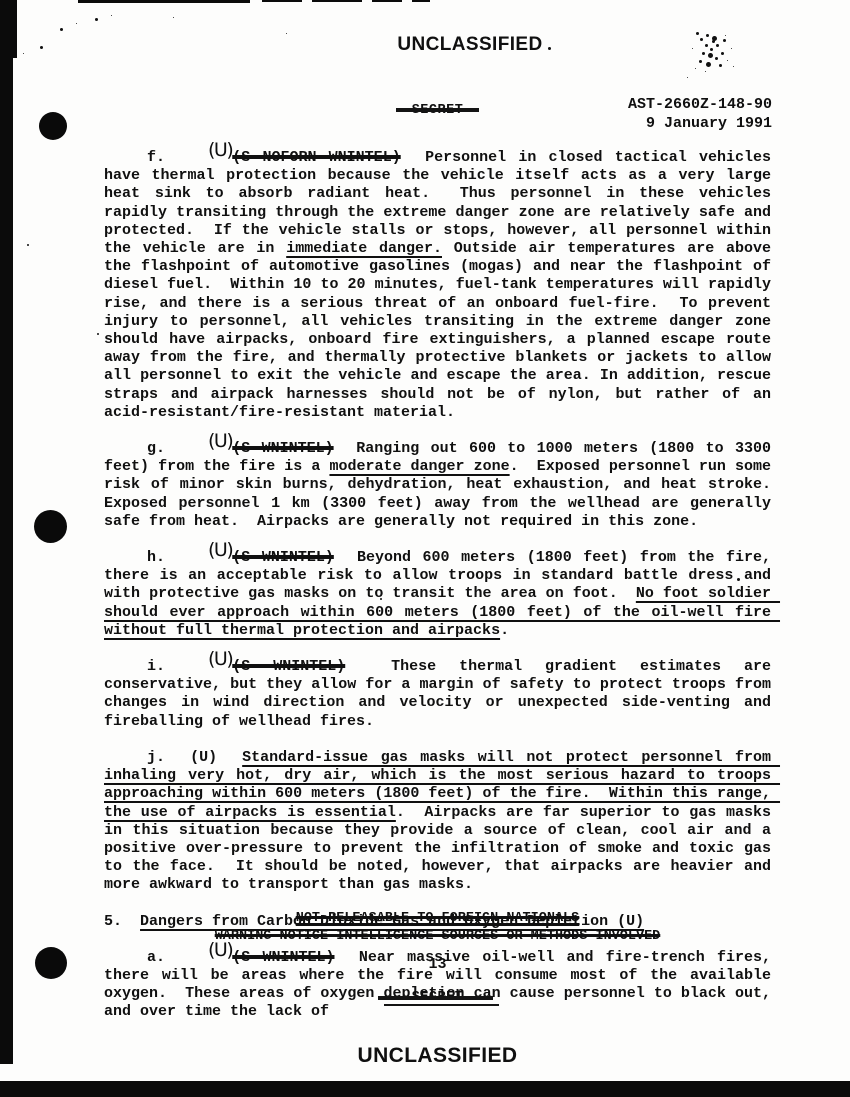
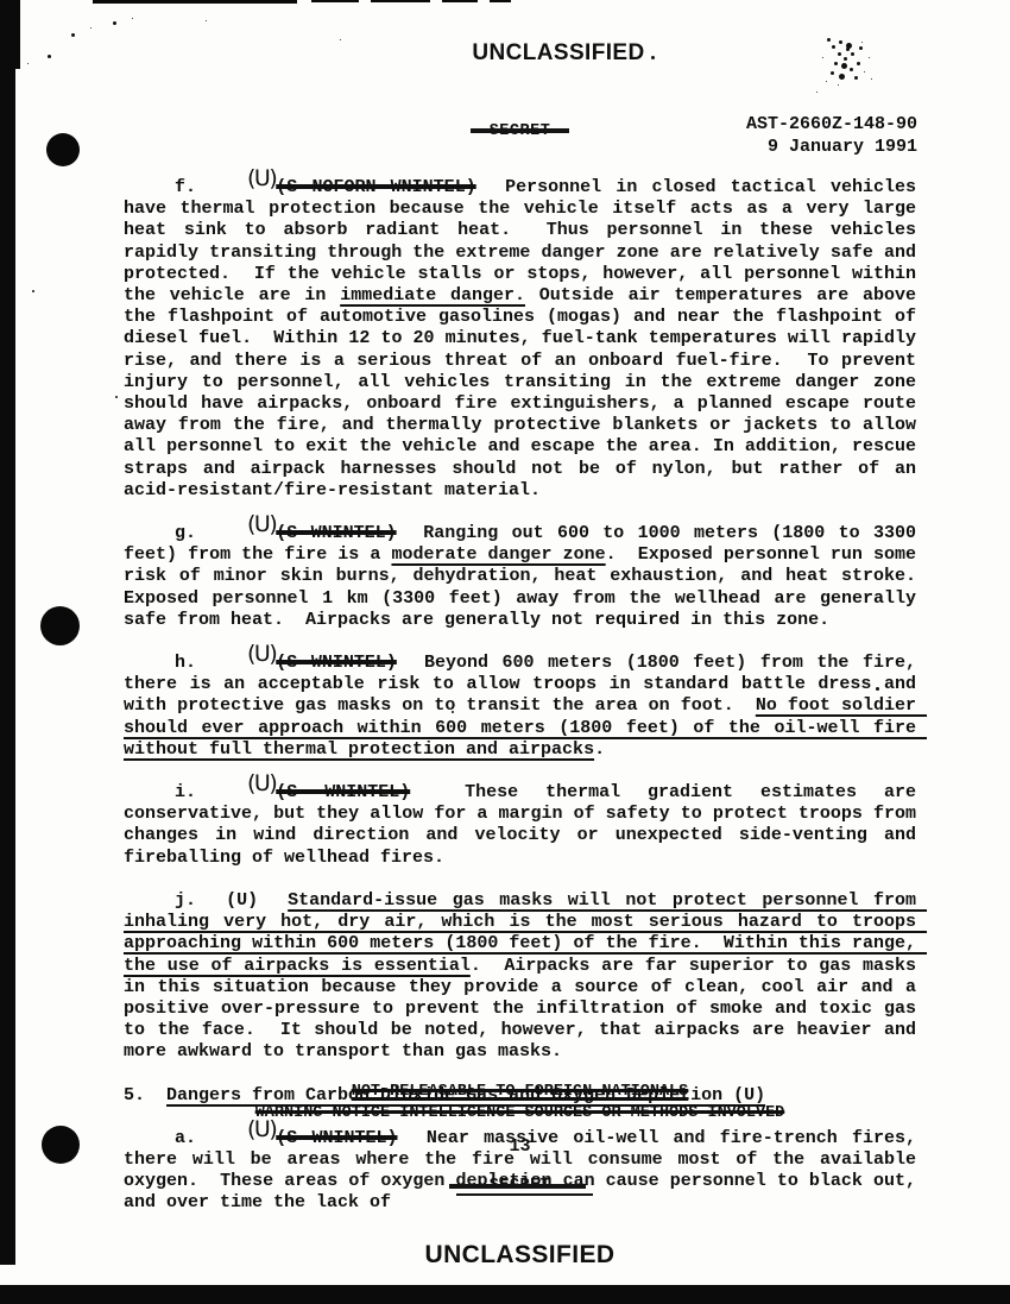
  UNCLASSIFIED
  SECRET
  AST-2660Z-148-90
  9 January 1991
- f. (U)(S NOFORN WNINTEL) Personnel in closed tactical vehicles have thermal protection because the vehicle itself acts as a very large heat sink to absorb radiant heat. Thus personnel in these vehicles rapidly transiting through the extreme danger zone are relatively safe and protected. If the vehicle stalls or stops, however, all personnel within the vehicle are in immediate danger. Outside air temperatures are above the flashpoint of automotive gasolines (mogas) and near the flashpoint of diesel fuel. Within 10 to 20 minutes, fuel-tank temperatures will rapidly rise, and there is a serious threat of an onboard fuel-fire. To prevent injury to personnel, all vehicles transiting in the extreme danger zone should have airpacks, onboard fire extinguishers, a planned escape route away from the fire, and thermally protective blankets or jackets to allow all personnel to exit the vehicle and escape the area. In addition, rescue straps and airpack harnesses should not be of nylon, but rather of an acid-resistant/fire-resistant material.
+ f. (U)(S NOFORN WNINTEL) Personnel in closed tactical vehicles have thermal protection because the vehicle itself acts as a very large heat sink to absorb radiant heat. Thus personnel in these vehicles rapidly transiting through the extreme danger zone are relatively safe and protected. If the vehicle stalls or stops, however, all personnel within the vehicle are in immediate danger. Outside air temperatures are above the flashpoint of automotive gasolines (mogas) and near the flashpoint of diesel fuel. Within 12 to 20 minutes, fuel-tank temperatures will rapidly rise, and there is a serious threat of an onboard fuel-fire. To prevent injury to personnel, all vehicles transiting in the extreme danger zone should have airpacks, onboard fire extinguishers, a planned escape route away from the fire, and thermally protective blankets or jackets to allow all personnel to exit the vehicle and escape the area. In addition, rescue straps and airpack harnesses should not be of nylon, but rather of an acid-resistant/fire-resistant material.
  g. (U)(S WNINTEL) Ranging out 600 to 1000 meters (1800 to 3300 feet) from the fire is a moderate danger zone. Exposed personnel run some risk of minor skin burns, dehydration, heat exhaustion, and heat stroke. Exposed personnel 1 km (3300 feet) away from the wellhead are generally safe from heat. Airpacks are generally not required in this zone.
  h. (U)(S WNINTEL) Beyond 600 meters (1800 feet) from the fire, there is an acceptable risk to allow troops in standard battle dress and with protective gas masks on to transit the area on foot. No foot soldier should ever approach within 600 meters (1800 feet) of the oil-well fire without full thermal protection and airpacks.
  i. (U)(S WNINTEL) These thermal gradient estimates are conservative, but they allow for a margin of safety to protect troops from changes in wind direction and velocity or unexpected side-venting and fireballing of wellhead fires.
  j. (U) Standard-issue gas masks will not protect personnel from inhaling very hot, dry air, which is the most serious hazard to troops approaching within 600 meters (1800 feet) of the fire. Within this range, the use of airpacks is essential. Airpacks are far superior to gas masks in this situation because they provide a source of clean, cool air and a positive over-pressure to prevent the infiltration of smoke and toxic gas to the face. It should be noted, however, that airpacks are heavier and more awkward to transport than gas masks.
  5. Dangers from Carbon Dioxide Gas and Oxygen Depletion (U)
  a. (U)(S WNINTEL) Near massive oil-well and fire-trench fires, there will be areas where the fire will consume most of the available oxygen. These areas of oxygen dep can cause personnel to black out, and over time the lack of
  NOT RELEASABLE TO FOREIGN NATIONALS
  WARNING NOTICE—INTELLIGENCE SOURCES OR METHODS INVOLVED
  13
  SECRET
  UNCLASSIFIED
